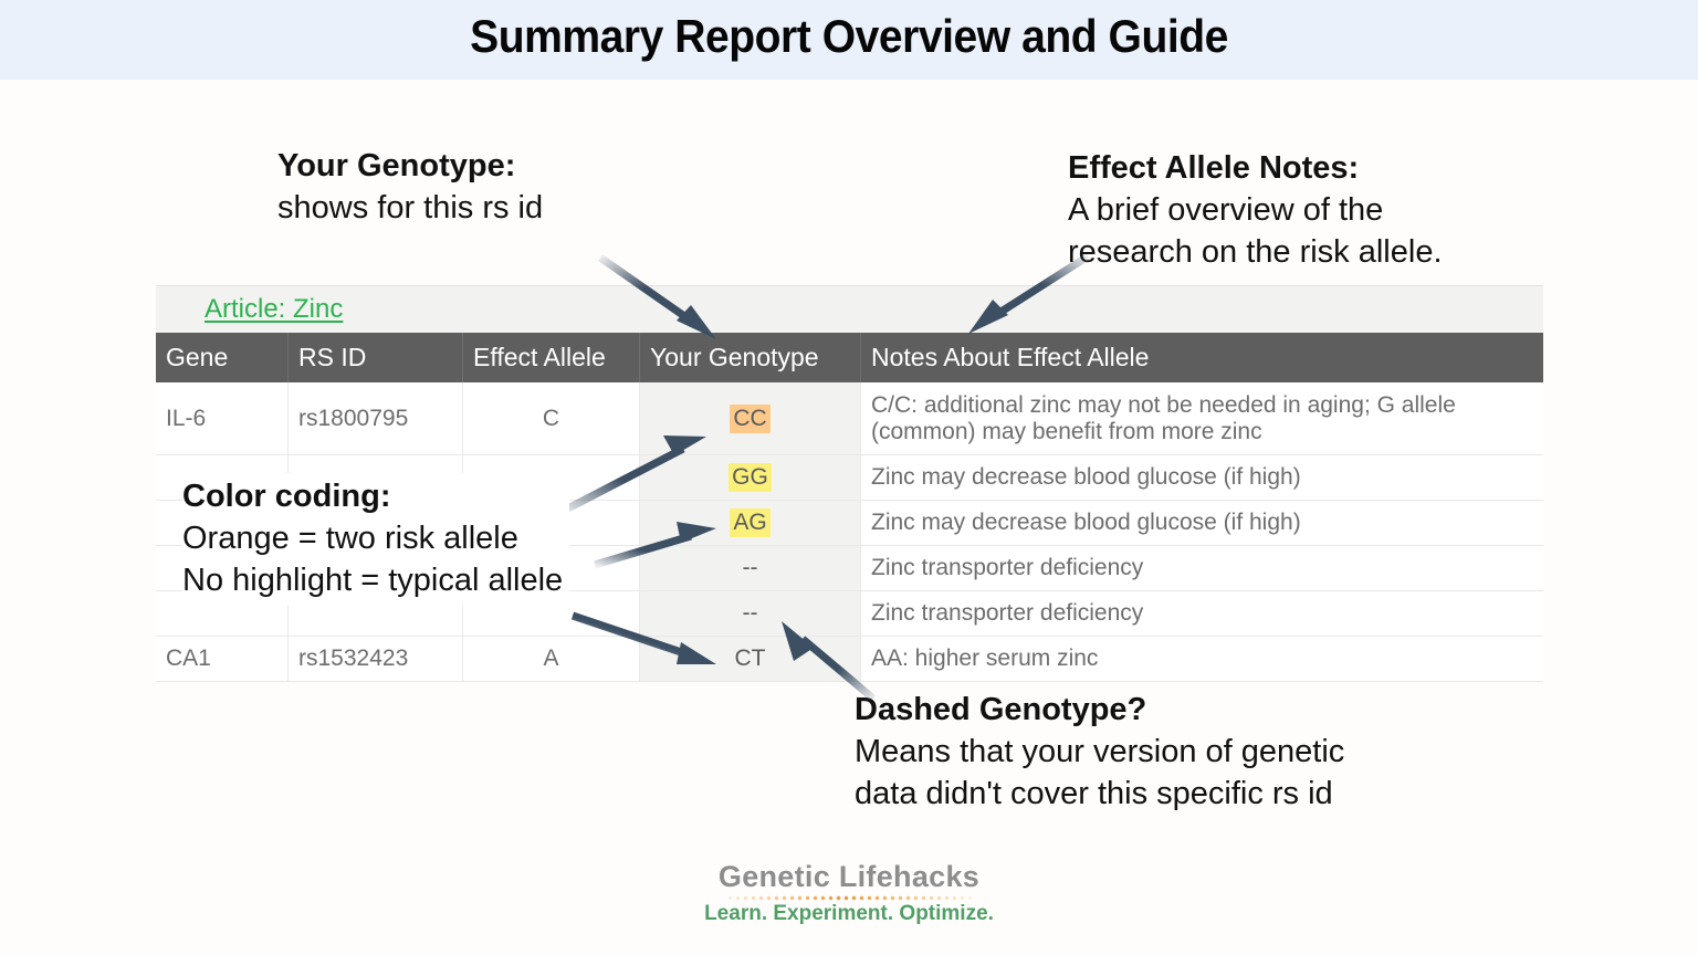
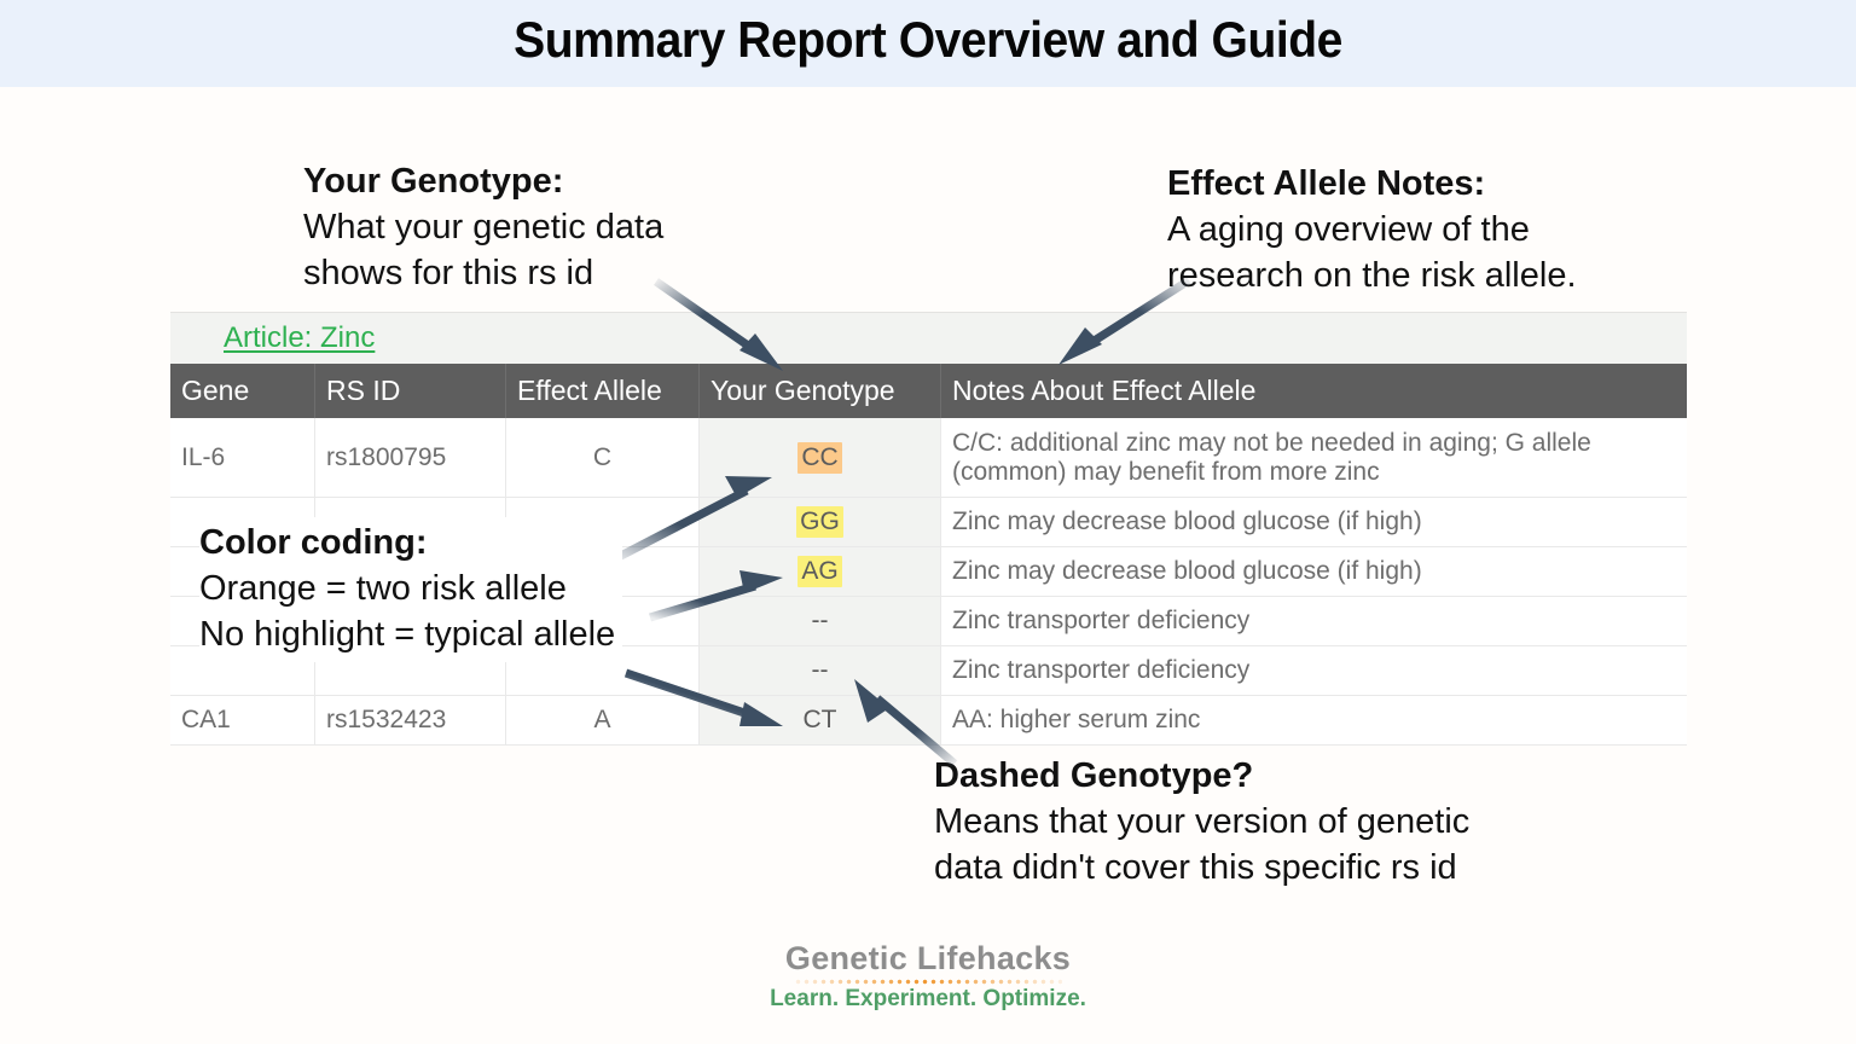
  Summary Report Overview and Guide
  Article: Zinc
  Gene
  RS ID
  Effect Allele
  Your Genotype
  Notes About Effect Allele
  IL-6
  rs1800795
  C
  CC
  C/C: additional zinc may not be needed in aging; G allele (common) may benefit from more zinc
  GG
  Zinc may decrease blood glucose (if high)
  AG
  Zinc may decrease blood glucose (if high)
  --
  Zinc transporter deficiency
  --
  Zinc transporter deficiency
  CA1
  rs1532423
  A
  CT
  AA: higher serum zinc
  Your Genotype:
+ What your genetic data
  shows for this rs id
  Effect Allele Notes:
- A brief overview of the
+ A aging overview of the
  research on the risk allele.
  Color coding:
  Orange = two risk allele
  No highlight = typical allele
  Dashed Genotype?
  Means that your version of genetic
  data didn't cover this specific rs id
  Genetic Lifehacks
  Learn. Experiment. Optimize.
